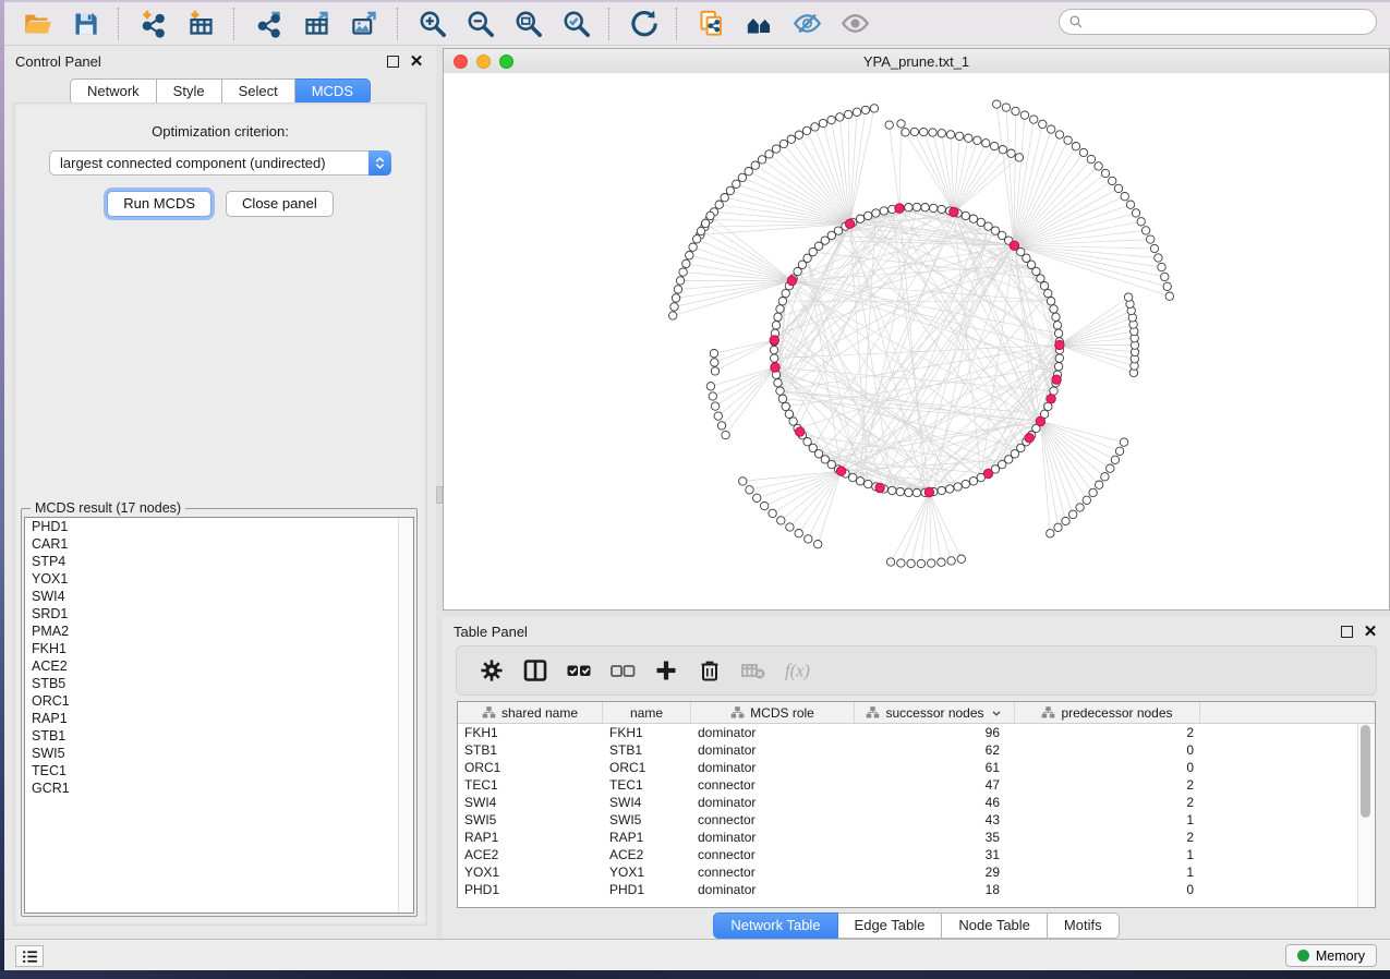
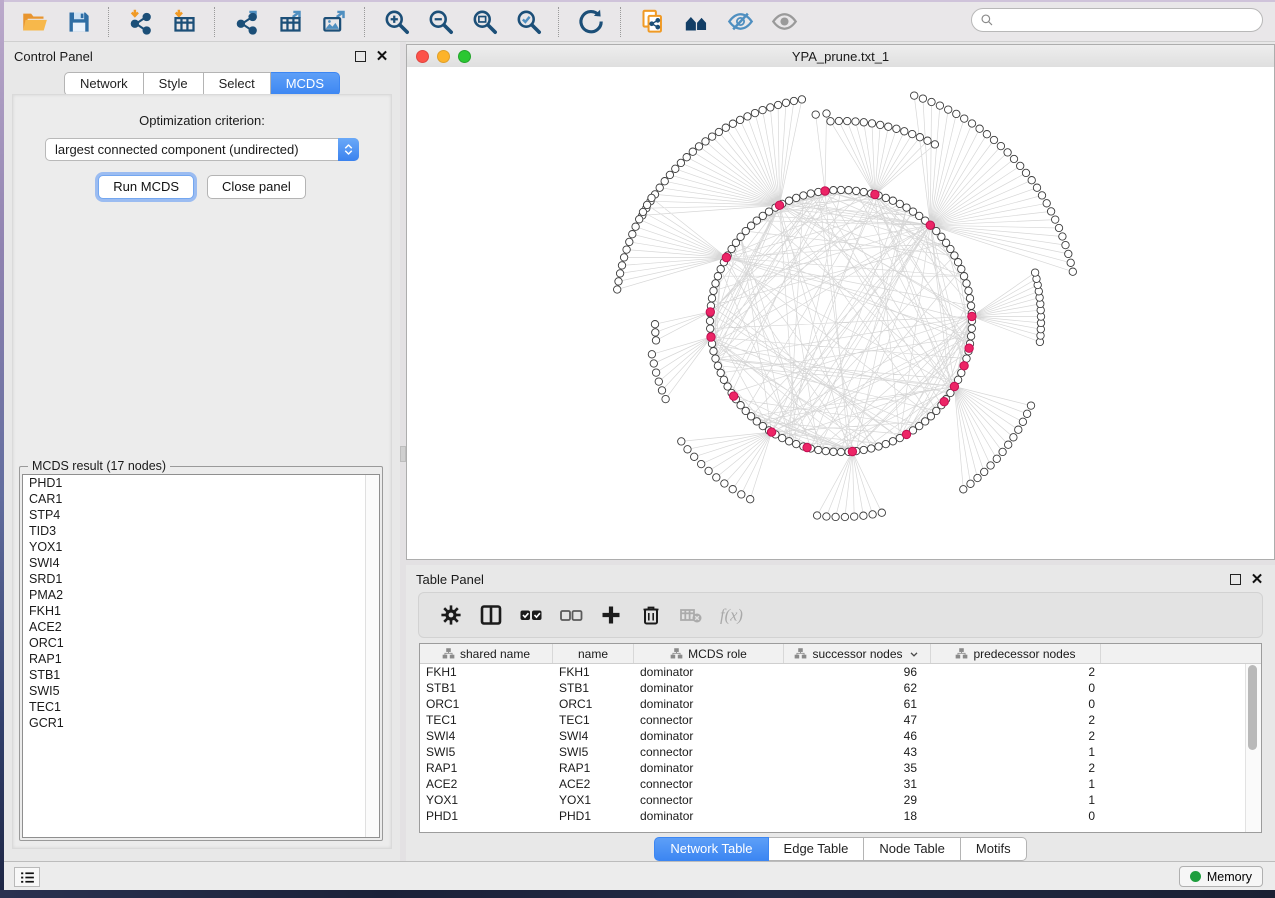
  Control Panel
  ✕
  Network
  Style
  Select
  MCDS
  Optimization criterion:
  largest connected component (undirected)
  Run MCDS
  Close panel
  MCDS result (17 nodes)
  PHD1
  CAR1
  STP4
+ TID3
  YOX1
  SWI4
  SRD1
  PMA2
  FKH1
  ACE2
- STB5
  ORC1
  RAP1
  STB1
  SWI5
  TEC1
  GCR1
  YPA_prune.txt_1
  Table Panel
  ✕
  f(x)
  shared name
  name
  MCDS role
  successor nodes
  predecessor nodes
  FKH1
  FKH1
  dominator
  96
  2
  STB1
  STB1
  dominator
  62
  0
  ORC1
  ORC1
  dominator
  61
  0
  TEC1
  TEC1
  connector
  47
  2
  SWI4
  SWI4
  dominator
  46
  2
  SWI5
  SWI5
  connector
  43
  1
  RAP1
  RAP1
  dominator
  35
  2
  ACE2
  ACE2
  connector
  31
  1
  YOX1
  YOX1
  connector
  29
  1
  PHD1
  PHD1
  dominator
  18
  0
  Network Table
  Edge Table
  Node Table
  Motifs
  Memory
